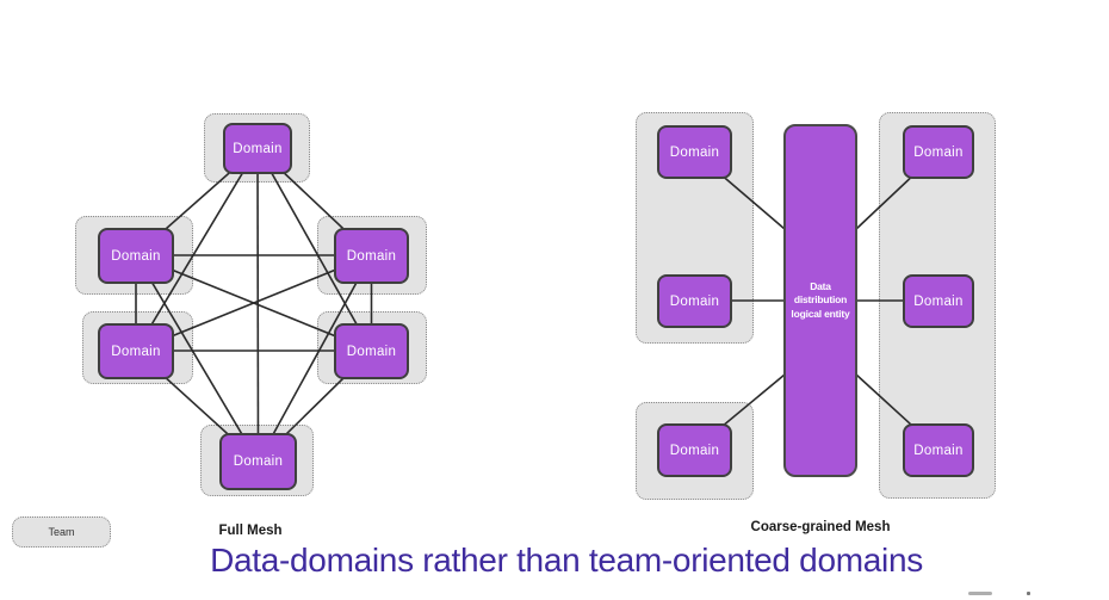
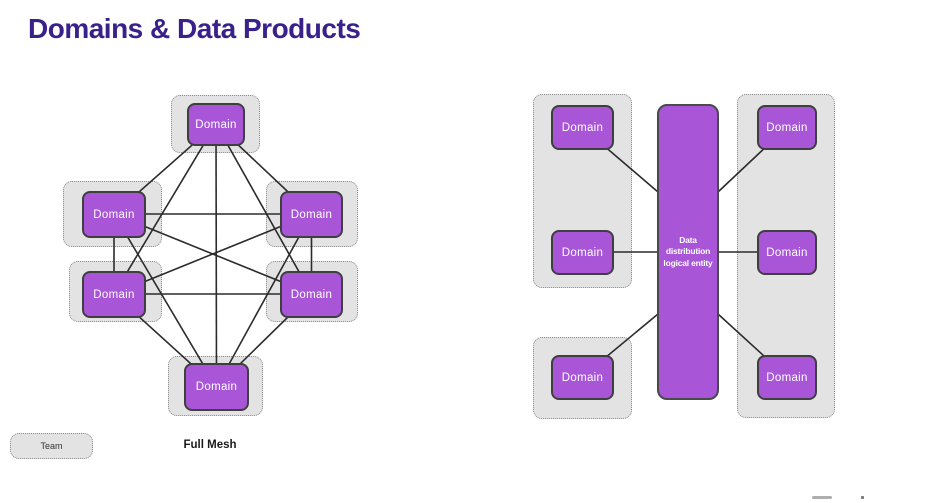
+ Domains & Data Products
  Domain
  Domain
  Domain
  Domain
  Domain
  Domain
  Domain
  Domain
  Domain
  Domain
  Domain
  Domain
  Data distribution logical entity
  Full Mesh
- Coarse-grained Mesh
  Team
- Data-domains rather than team-oriented domains
